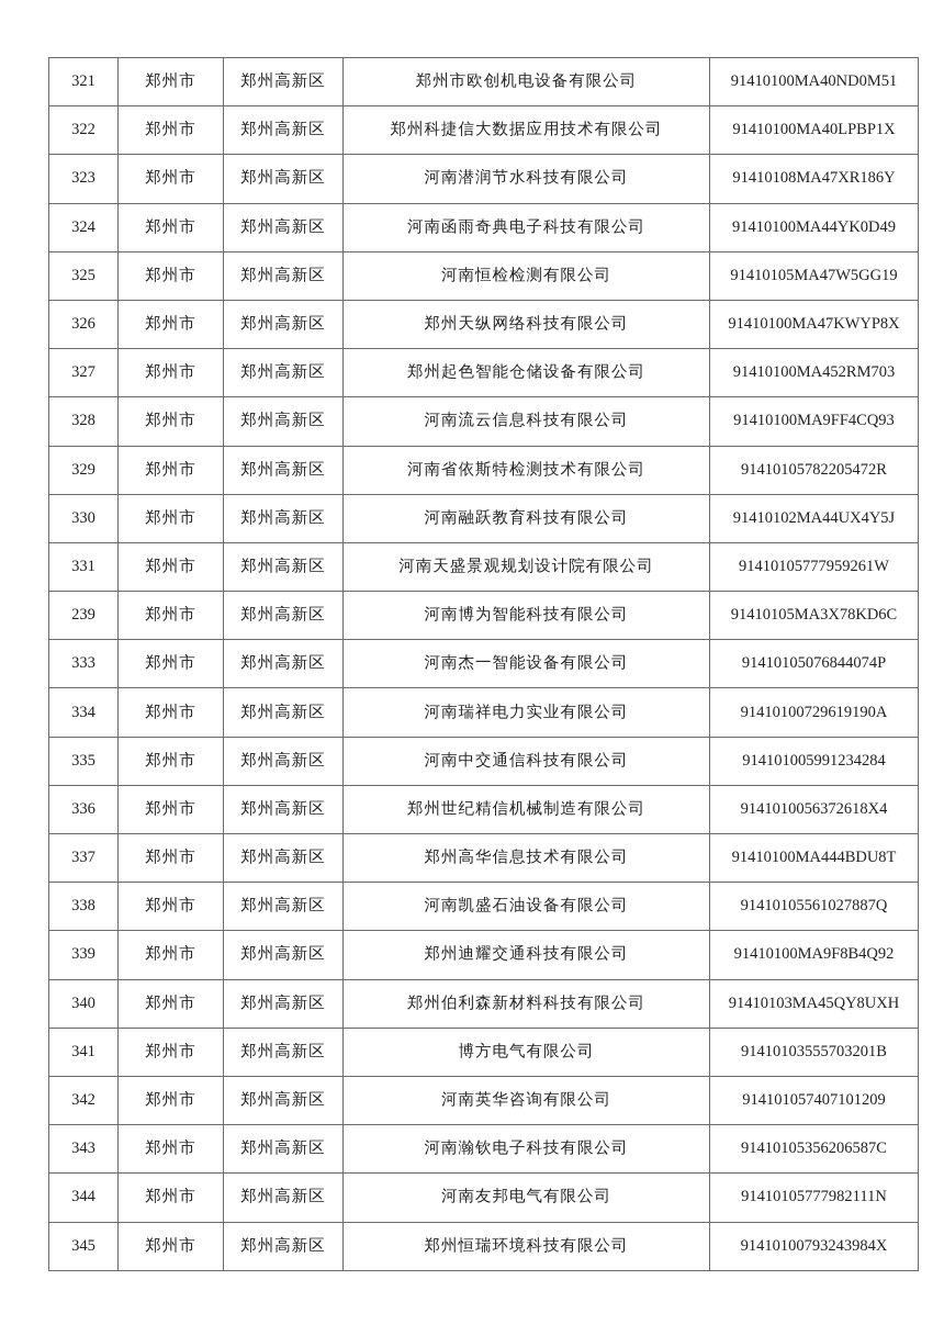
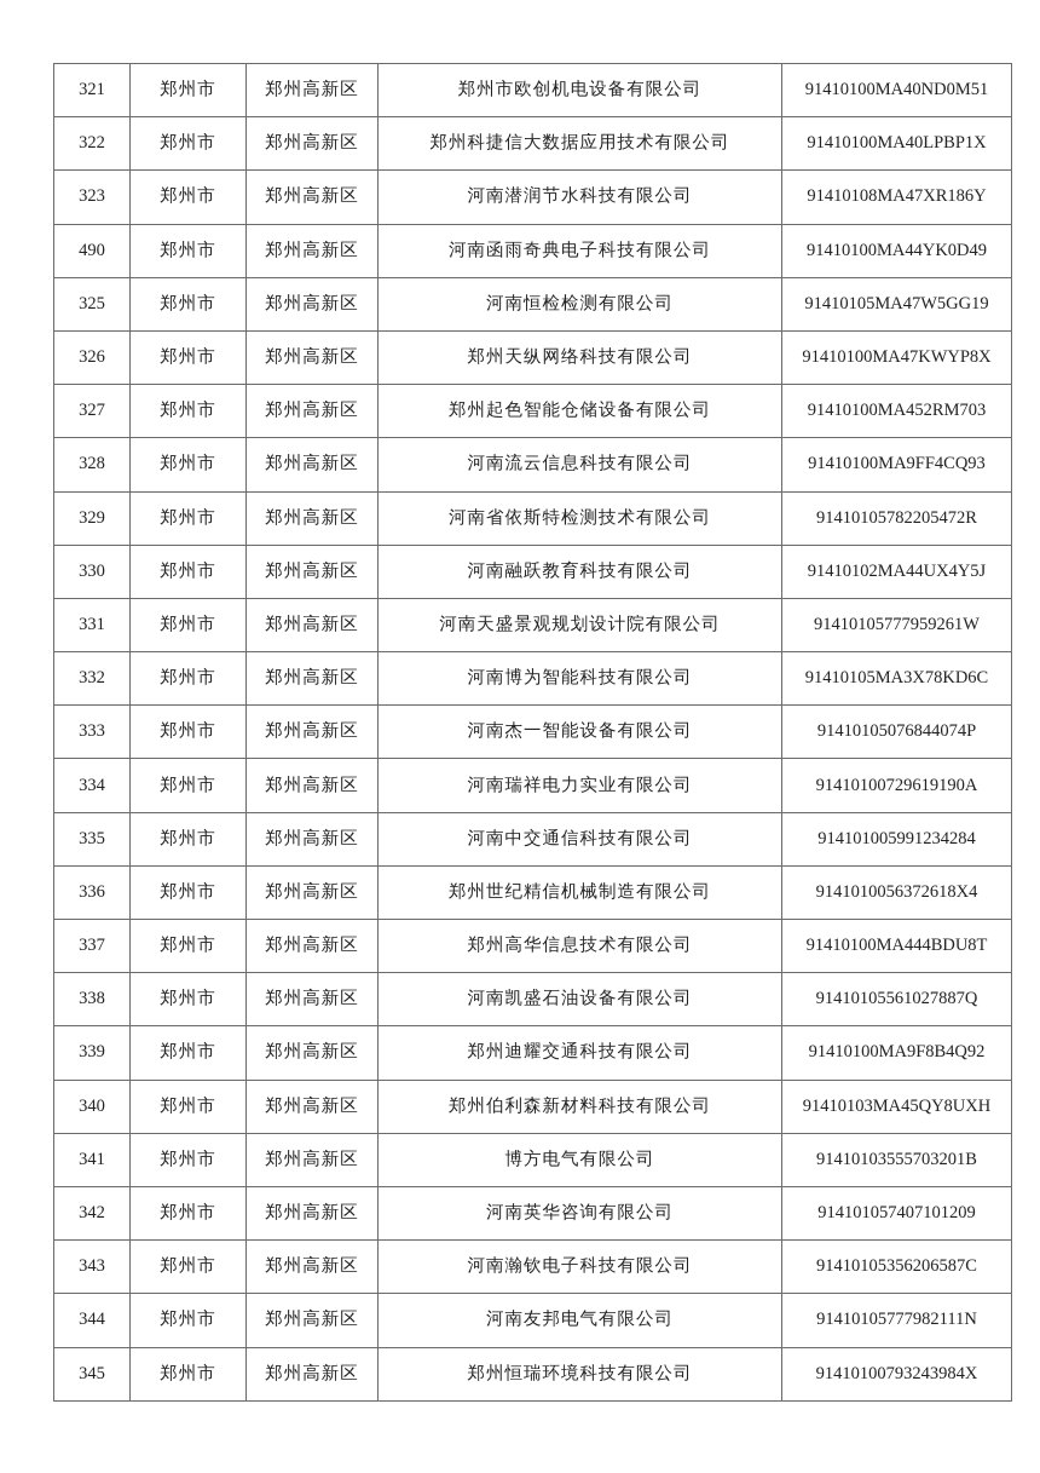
  321	郑州市	郑州高新区	郑州市欧创机电设备有限公司	91410100MA40ND0M51
  322	郑州市	郑州高新区	郑州科捷信大数据应用技术有限公司	91410100MA40LPBP1X
  323	郑州市	郑州高新区	河南潜润节水科技有限公司	91410108MA47XR186Y
- 324	郑州市	郑州高新区	河南函雨奇典电子科技有限公司	91410100MA44YK0D49
+ 490	郑州市	郑州高新区	河南函雨奇典电子科技有限公司	91410100MA44YK0D49
  325	郑州市	郑州高新区	河南恒检检测有限公司	91410105MA47W5GG19
  326	郑州市	郑州高新区	郑州天纵网络科技有限公司	91410100MA47KWYP8X
  327	郑州市	郑州高新区	郑州起色智能仓储设备有限公司	91410100MA452RM703
  328	郑州市	郑州高新区	河南流云信息科技有限公司	91410100MA9FF4CQ93
  329	郑州市	郑州高新区	河南省依斯特检测技术有限公司	91410105782205472R
  330	郑州市	郑州高新区	河南融跃教育科技有限公司	91410102MA44UX4Y5J
  331	郑州市	郑州高新区	河南天盛景观规划设计院有限公司	91410105777959261W
- 239	郑州市	郑州高新区	河南博为智能科技有限公司	91410105MA3X78KD6C
+ 332	郑州市	郑州高新区	河南博为智能科技有限公司	91410105MA3X78KD6C
  333	郑州市	郑州高新区	河南杰一智能设备有限公司	91410105076844074P
  334	郑州市	郑州高新区	河南瑞祥电力实业有限公司	91410100729619190A
  335	郑州市	郑州高新区	河南中交通信科技有限公司	914101005991234284
  336	郑州市	郑州高新区	郑州世纪精信机械制造有限公司	9141010056372618X4
  337	郑州市	郑州高新区	郑州高华信息技术有限公司	91410100MA444BDU8T
  338	郑州市	郑州高新区	河南凯盛石油设备有限公司	91410105561027887Q
  339	郑州市	郑州高新区	郑州迪耀交通科技有限公司	91410100MA9F8B4Q92
  340	郑州市	郑州高新区	郑州伯利森新材料科技有限公司	91410103MA45QY8UXH
  341	郑州市	郑州高新区	博方电气有限公司	91410103555703201B
  342	郑州市	郑州高新区	河南英华咨询有限公司	914101057407101209
  343	郑州市	郑州高新区	河南瀚钦电子科技有限公司	91410105356206587C
  344	郑州市	郑州高新区	河南友邦电气有限公司	91410105777982111N
  345	郑州市	郑州高新区	郑州恒瑞环境科技有限公司	91410100793243984X
